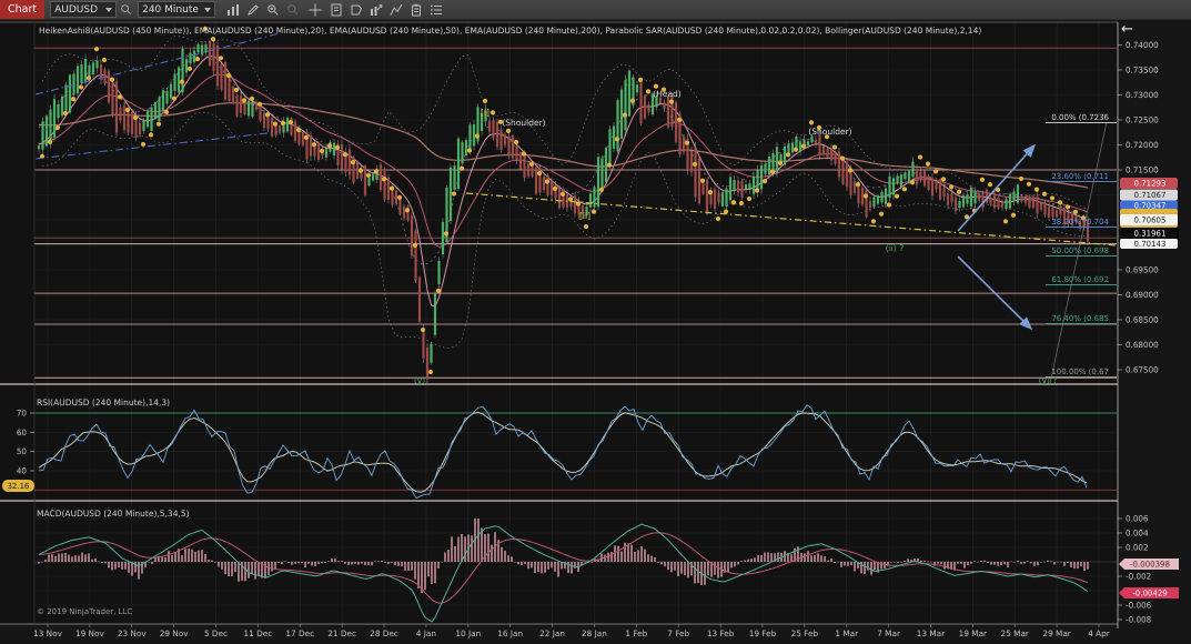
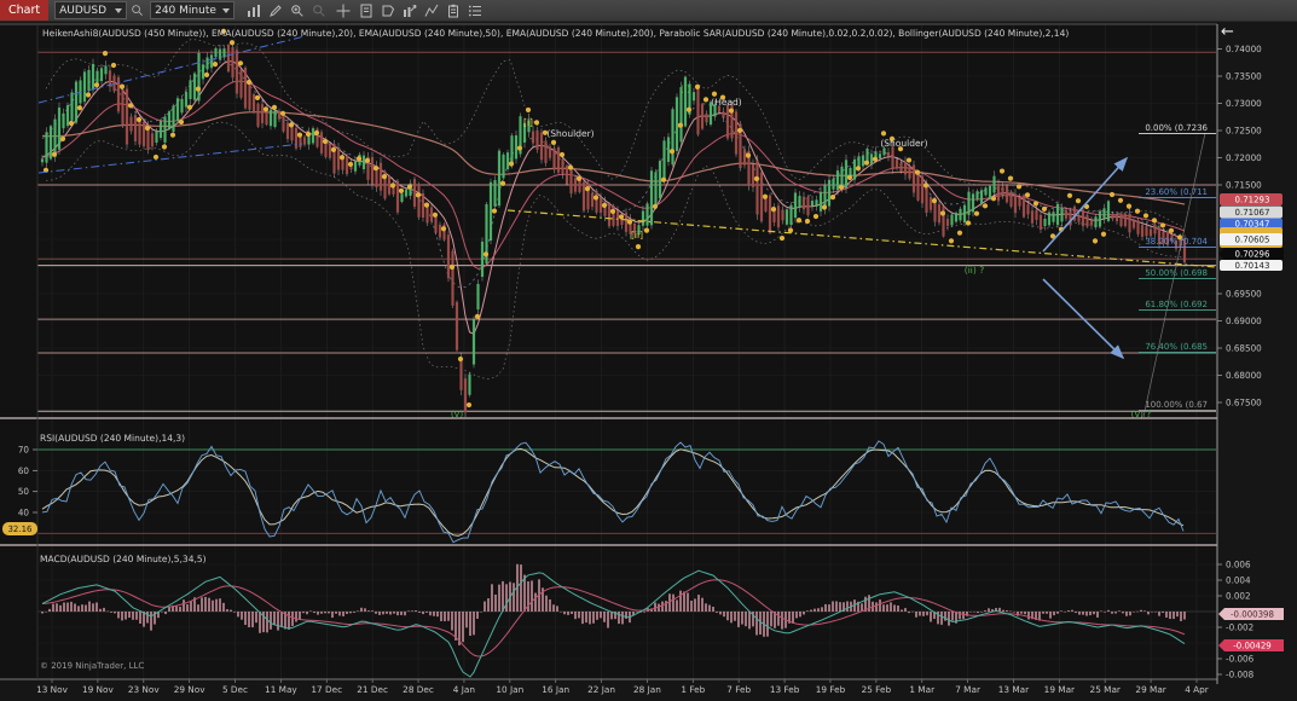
  13 Nov
  19 Nov
  23 Nov
  29 Nov
  5 Dec
- 11 Dec
+ 11 May
  17 Dec
  21 Dec
  28 Dec
  4 Jan
  10 Jan
  16 Jan
  22 Jan
  28 Jan
  1 Feb
  7 Feb
  13 Feb
  19 Feb
  25 Feb
  1 Mar
  7 Mar
  13 Mar
  19 Mar
  25 Mar
  29 Mar
  4 Apr
  0.00% (0.7236
  23.60% (0.711
  38.20% (0.704
  50.00% (0.698
  61.80% (0.692
  76.40% (0.685
  100.00% (0.67
  [i]
  (Shoulder)
  (i)
  (Head)
  (Shoulder)
  [ii]
  (ii) ?
  (v)
  (v) ?
  0.74000
  0.73500
  0.73000
  0.72500
  0.72000
  0.71500
  0.69500
  0.69000
  0.68500
  0.68000
  0.67500
  0.006
  0.004
  0.002
  -0.002
  -0.006
  -0.008
  70
  60
  50
  40
  0.71293
  0.71067
  0.70347
  0.70605
- 0.31961
+ 0.70296
  0.70143
  -0.000398
  -0.00429
  32.16
  Chart
  AUDUSD
  240 Minute
  HeikenAshi8(AUDUSD (450 Minute)), EMA(AUDUSD (240 Minute),20), EMA(AUDUSD (240 Minute),50), EMA(AUDUSD (240 Minute),200), Parabolic SAR(AUDUSD (240 Minute),0.02,0.2,0.02), Bollinger(AUDUSD (240 Minute),2,14)
  ←
  RSI(AUDUSD (240 Minute),14,3)
  MACD(AUDUSD (240 Minute),5,34,5)
  © 2019 NinjaTrader, LLC
